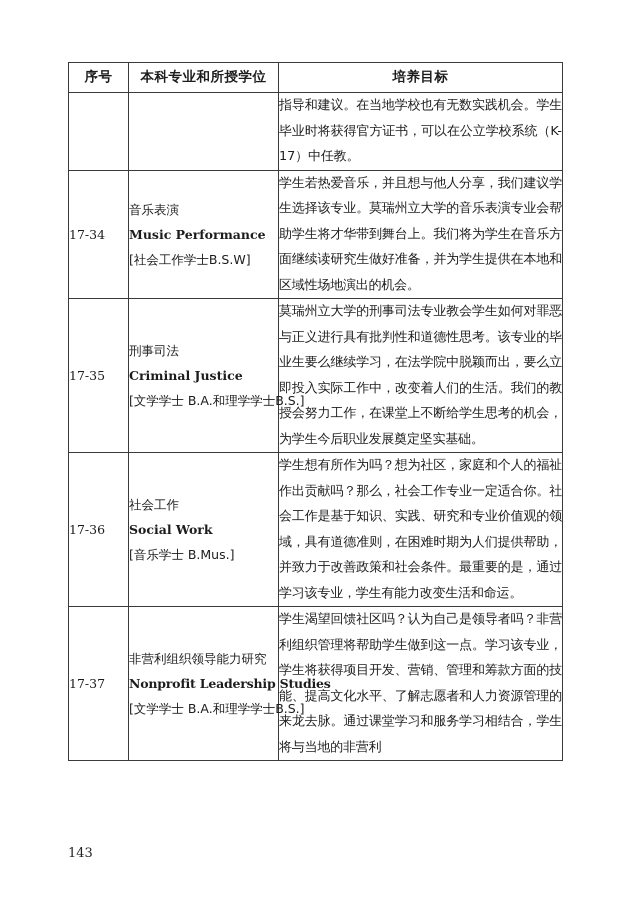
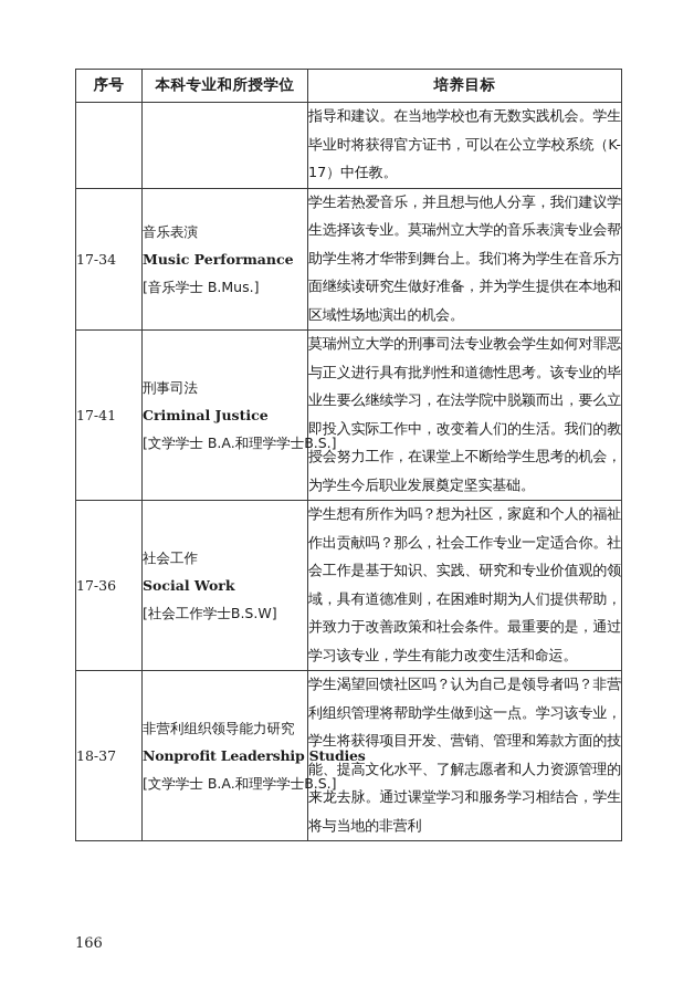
  序号	本科专业和所授学位	培养目标
  		指导和建议。在当地学校也有无数实践机会。学生毕业时将获得官方证书，可以在公立学校系统（K-17）中任教。
- 17-34	音乐表演 Music Performance [社会工作学士B.S.W]	学生若热爱音乐，并且想与他人分享，我们建议学生选择该专业。莫瑞州立大学的音乐表演专业会帮助学生将才华带到舞台上。我们将为学生在音乐方面继续读研究生做好准备，并为学生提供在本地和区域性场地演出的机会。
+ 17-34	音乐表演 Music Performance [音乐学士 B.Mus.]	学生若热爱音乐，并且想与他人分享，我们建议学生选择该专业。莫瑞州立大学的音乐表演专业会帮助学生将才华带到舞台上。我们将为学生在音乐方面继续读研究生做好准备，并为学生提供在本地和区域性场地演出的机会。
- 17-35	刑事司法 Criminal Justice [文学学士 B.A.和理学学士	莫瑞州立大学的刑事司法专业教会学生如何对罪恶与正义进行具有批判性和道德性思考。该专业的毕业生要么继续学习，在法学院中脱颖而出，要么立即投入实际工作中，改变着人们的生活。我们的教授会努力工作，在课堂上不断给学生思考的机会，为学生今后职业发展奠定坚实基础。
+ 17-41	刑事司法 Criminal Justice [文学学士 B.A.和理学学士	莫瑞州立大学的刑事司法专业教会学生如何对罪恶与正义进行具有批判性和道德性思考。该专业的毕业生要么继续学习，在法学院中脱颖而出，要么立即投入实际工作中，改变着人们的生活。我们的教授会努力工作，在课堂上不断给学生思考的机会，为学生今后职业发展奠定坚实基础。
- 17-36	社会工作 Social Work [音乐学士 B.Mus.]	学生想有所作为吗？想为社区，家庭和个人的福祉作出贡献吗？那么，社会工作专业一定适合你。社会工作是基于知识、实践、研究和专业价值观的领域，具有道德准则，在困难时期为人们提供帮助，并致力于改善政策和社会条件。最重要的是，通过学习该专业，学生有能力改变生活和命运。
+ 17-36	社会工作 Social Work [社会工作学士B.S.W]	学生想有所作为吗？想为社区，家庭和个人的福祉作出贡献吗？那么，社会工作专业一定适合你。社会工作是基于知识、实践、研究和专业价值观的领域，具有道德准则，在困难时期为人们提供帮助，并致力于改善政策和社会条件。最重要的是，通过学习该专业，学生有能力改变生活和命运。
- 17-37	非营利组织领导能力研究 Nonprofit Leadership Studies [文学学士 B.A.和理学学士	学生渴望回馈社区吗？认为自己是领导者吗？非营利组织管理将帮助学生做到这一点。学习该专业，学生将获得项目开发、营销、管理和筹款方面的技能、提高文化水平、了解志愿者和人力资源管理的来龙去脉。通过课堂学习和服务学习相结合，学生将与当地的非营利
+ 18-37	非营利组织领导能力研究 Nonprofit Leadership Studies [文学学士 B.A.和理学学士	学生渴望回馈社区吗？认为自己是领导者吗？非营利组织管理将帮助学生做到这一点。学习该专业，学生将获得项目开发、营销、管理和筹款方面的技能、提高文化水平、了解志愿者和人力资源管理的来龙去脉。通过课堂学习和服务学习相结合，学生将与当地的非营利
- 143
+ 166
